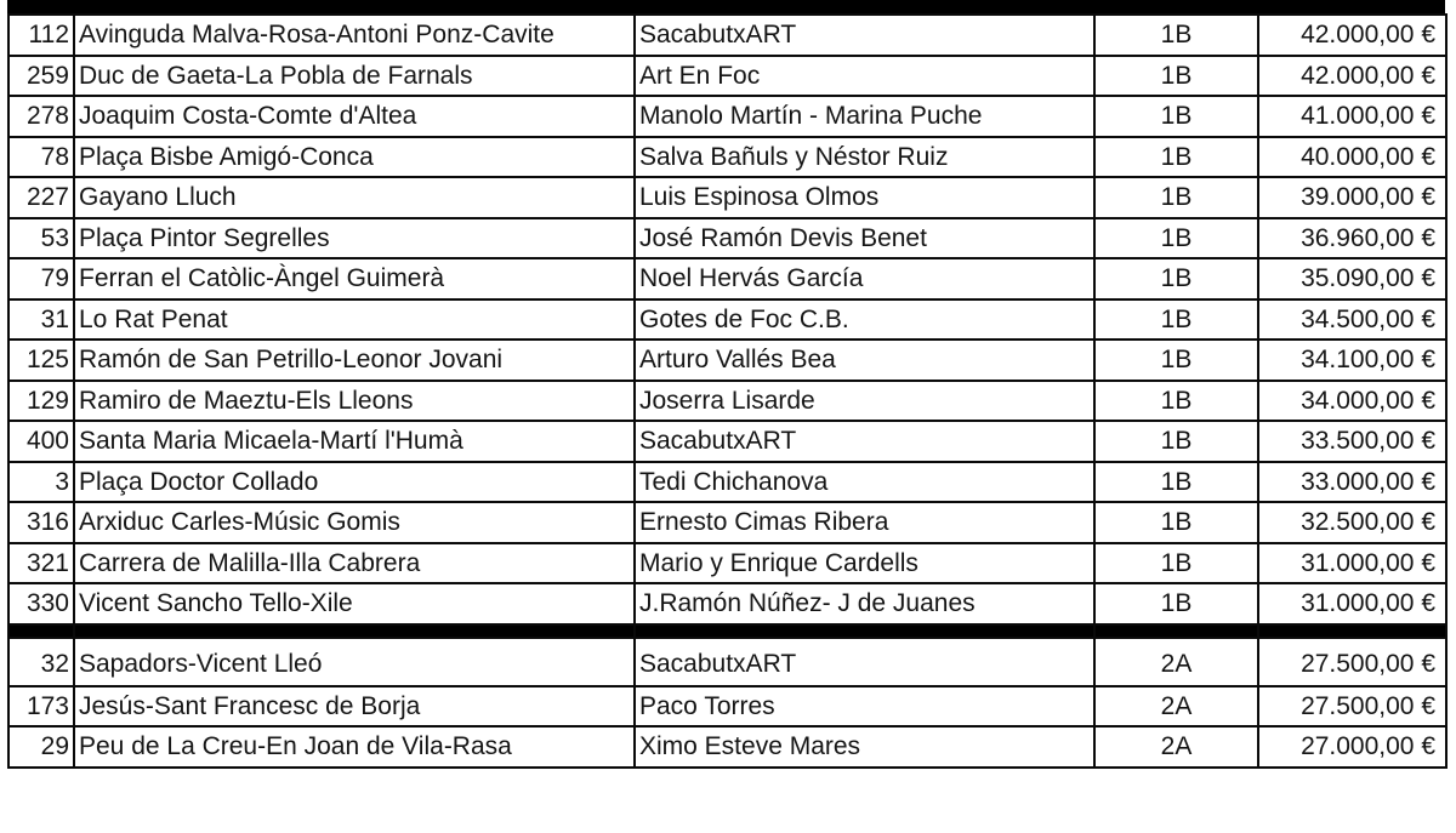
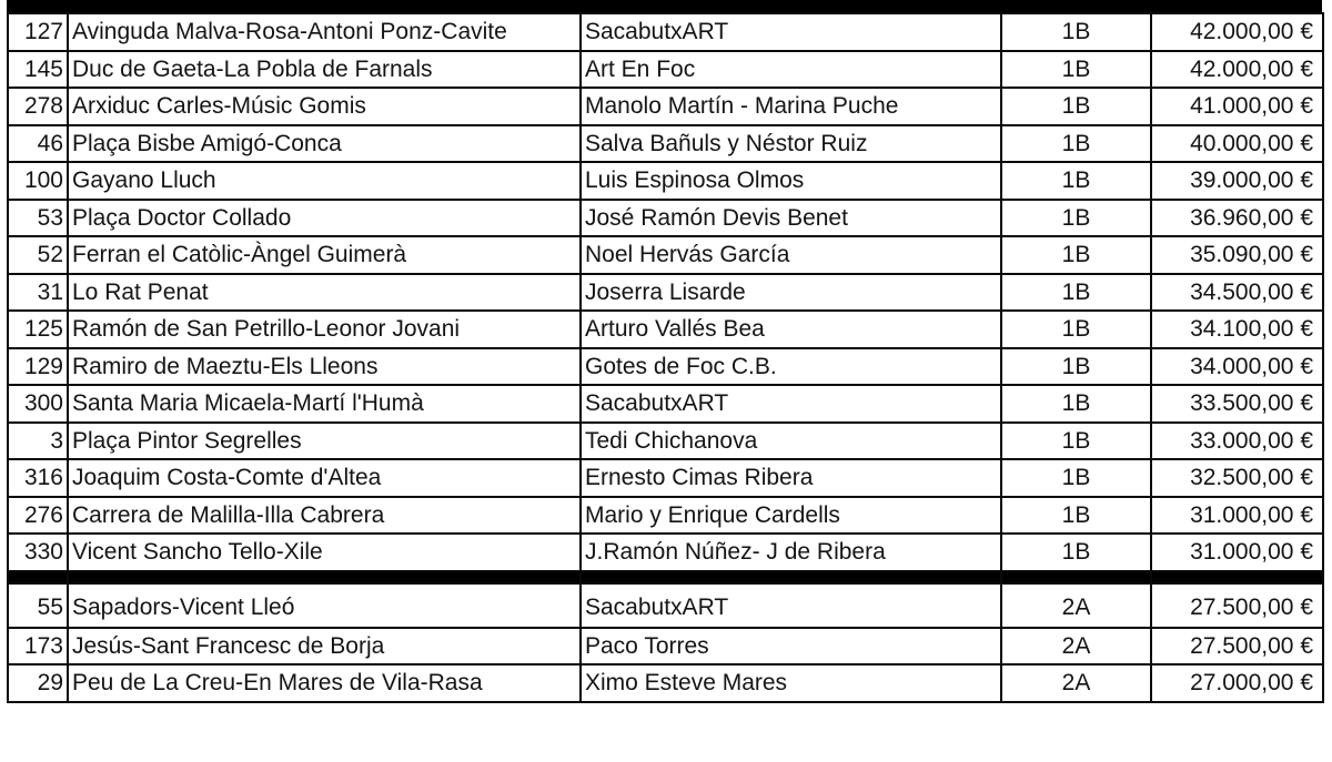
- 112	Avinguda Malva-Rosa-Antoni Ponz-Cavite	SacabutxART	1B	42.000,00 €
+ 127	Avinguda Malva-Rosa-Antoni Ponz-Cavite	SacabutxART	1B	42.000,00 €
- 259	Duc de Gaeta-La Pobla de Farnals	Art En Foc	1B	42.000,00 €
+ 145	Duc de Gaeta-La Pobla de Farnals	Art En Foc	1B	42.000,00 €
- 278	Joaquim Costa-Comte d'Altea	Manolo Martín - Marina Puche	1B	41.000,00 €
+ 278	Arxiduc Carles-Músic Gomis	Manolo Martín - Marina Puche	1B	41.000,00 €
- 78	Plaça Bisbe Amigó-Conca	Salva Bañuls y Néstor Ruiz	1B	40.000,00 €
+ 46	Plaça Bisbe Amigó-Conca	Salva Bañuls y Néstor Ruiz	1B	40.000,00 €
- 227	Gayano Lluch	Luis Espinosa Olmos	1B	39.000,00 €
+ 100	Gayano Lluch	Luis Espinosa Olmos	1B	39.000,00 €
- 53	Plaça Pintor Segrelles	José Ramón Devis Benet	1B	36.960,00 €
+ 53	Plaça Doctor Collado	José Ramón Devis Benet	1B	36.960,00 €
- 79	Ferran el Catòlic-Àngel Guimerà	Noel Hervás García	1B	35.090,00 €
+ 52	Ferran el Catòlic-Àngel Guimerà	Noel Hervás García	1B	35.090,00 €
- 31	Lo Rat Penat	Gotes de Foc C.B.	1B	34.500,00 €
+ 31	Lo Rat Penat	Joserra Lisarde	1B	34.500,00 €
  125	Ramón de San Petrillo-Leonor Jovani	Arturo Vallés Bea	1B	34.100,00 €
- 129	Ramiro de Maeztu-Els Lleons	Joserra Lisarde	1B	34.000,00 €
+ 129	Ramiro de Maeztu-Els Lleons	Gotes de Foc C.B.	1B	34.000,00 €
- 400	Santa Maria Micaela-Martí l'Humà	SacabutxART	1B	33.500,00 €
+ 300	Santa Maria Micaela-Martí l'Humà	SacabutxART	1B	33.500,00 €
- 3	Plaça Doctor Collado	Tedi Chichanova	1B	33.000,00 €
+ 3	Plaça Pintor Segrelles	Tedi Chichanova	1B	33.000,00 €
- 316	Arxiduc Carles-Músic Gomis	Ernesto Cimas Ribera	1B	32.500,00 €
+ 316	Joaquim Costa-Comte d'Altea	Ernesto Cimas Ribera	1B	32.500,00 €
- 321	Carrera de Malilla-Illa Cabrera	Mario y Enrique Cardells	1B	31.000,00 €
+ 276	Carrera de Malilla-Illa Cabrera	Mario y Enrique Cardells	1B	31.000,00 €
- 330	Vicent Sancho Tello-Xile	J.Ramón Núñez- J de Juanes	1B	31.000,00 €
+ 330	Vicent Sancho Tello-Xile	J.Ramón Núñez- J de Ribera	1B	31.000,00 €
- 32	Sapadors-Vicent Lleó	SacabutxART	2A	27.500,00 €
+ 55	Sapadors-Vicent Lleó	SacabutxART	2A	27.500,00 €
  173	Jesús-Sant Francesc de Borja	Paco Torres	2A	27.500,00 €
- 29	Peu de La Creu-En Joan de Vila-Rasa	Ximo Esteve Mares	2A	27.000,00 €
+ 29	Peu de La Creu-En Mares de Vila-Rasa	Ximo Esteve Mares	2A	27.000,00 €
